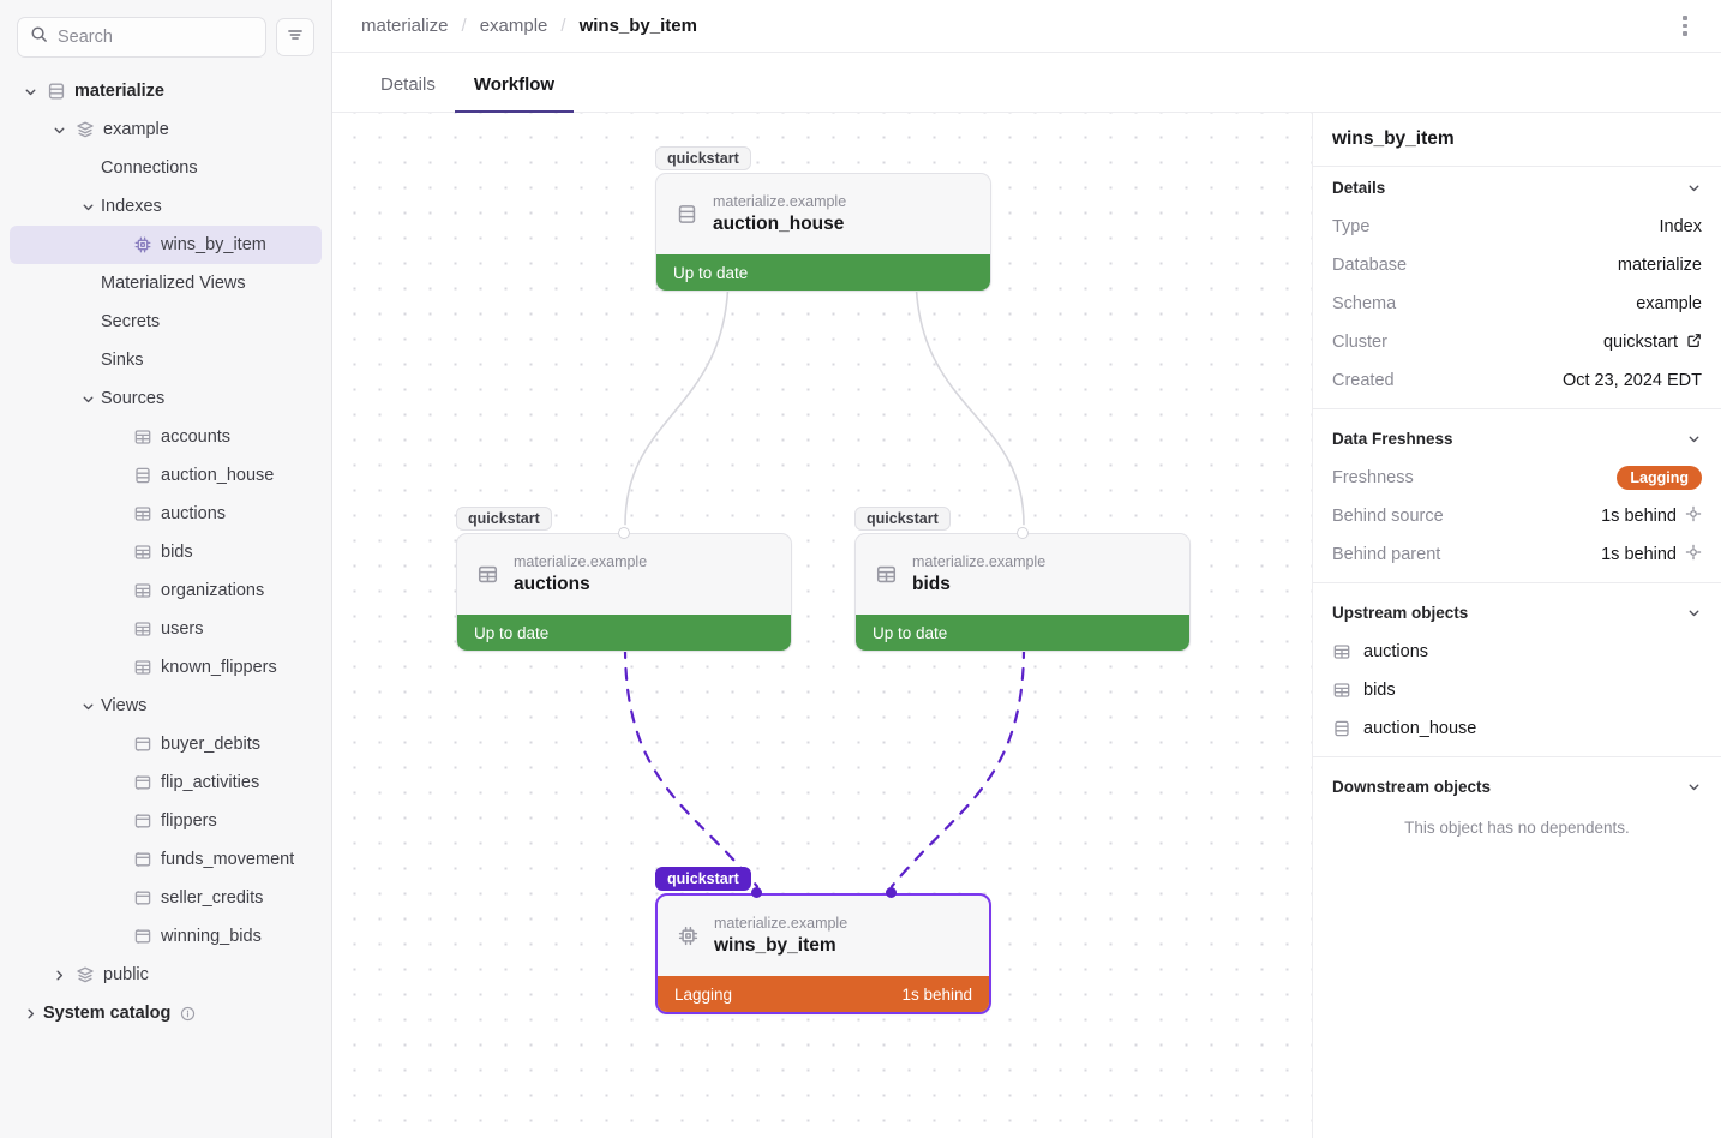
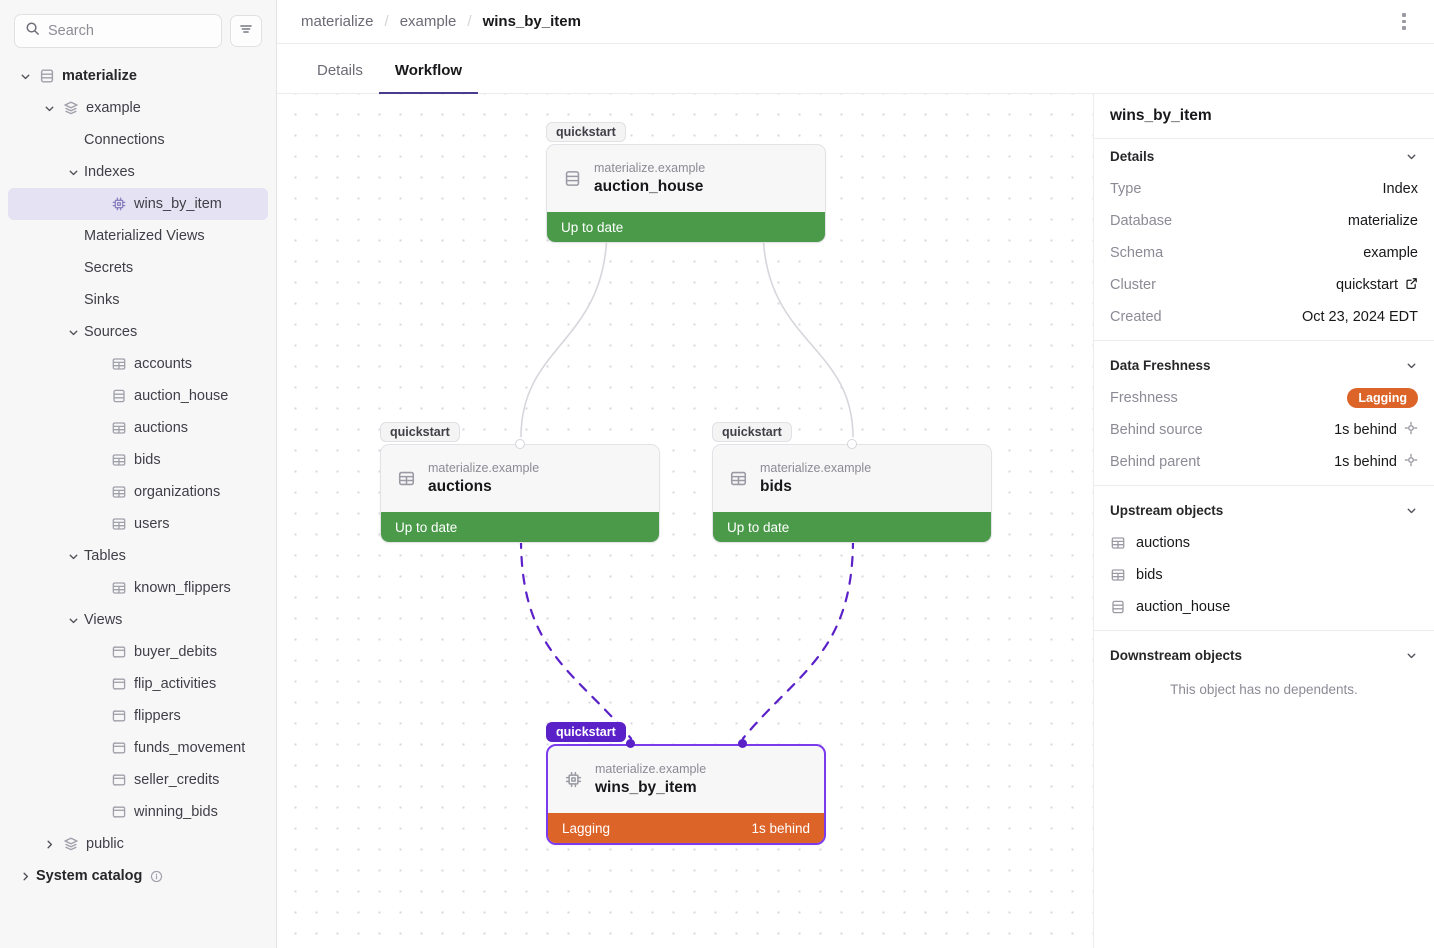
  Search
  materialize
  example
  Connections
  Indexes
  wins_by_item
  Materialized Views
  Secrets
  Sinks
  Sources
  accounts
  auction_house
  auctions
  bids
  organizations
  users
+ Tables
  known_flippers
  Views
  buyer_debits
  flip_activities
  flippers
  funds_movement
  seller_credits
  winning_bids
  public
  System catalog
  materialize
  /
  example
  /
  wins_by_item
  Details
  Workflow
  quickstart
  materialize.example
  auction_house
  Up to date
  quickstart
  materialize.example
  auctions
  Up to date
  quickstart
  materialize.example
  bids
  Up to date
  quickstart
  materialize.example
  wins_by_item
  Lagging
  1s behind
  wins_by_item
  Details
  Type
  Index
  Database
  materialize
  Schema
  example
  Cluster
  quickstart
  Created
  Oct 23, 2024 EDT
  Data Freshness
  Freshness
  Lagging
  Behind source
  1s behind
  Behind parent
  1s behind
  Upstream objects
  auctions
  bids
  auction_house
  Downstream objects
  This object has no dependents.
